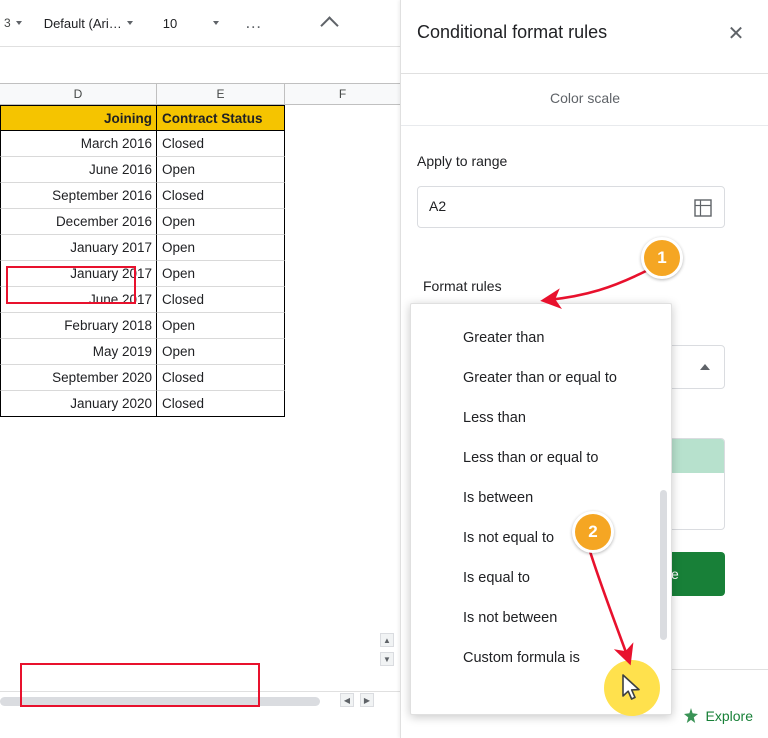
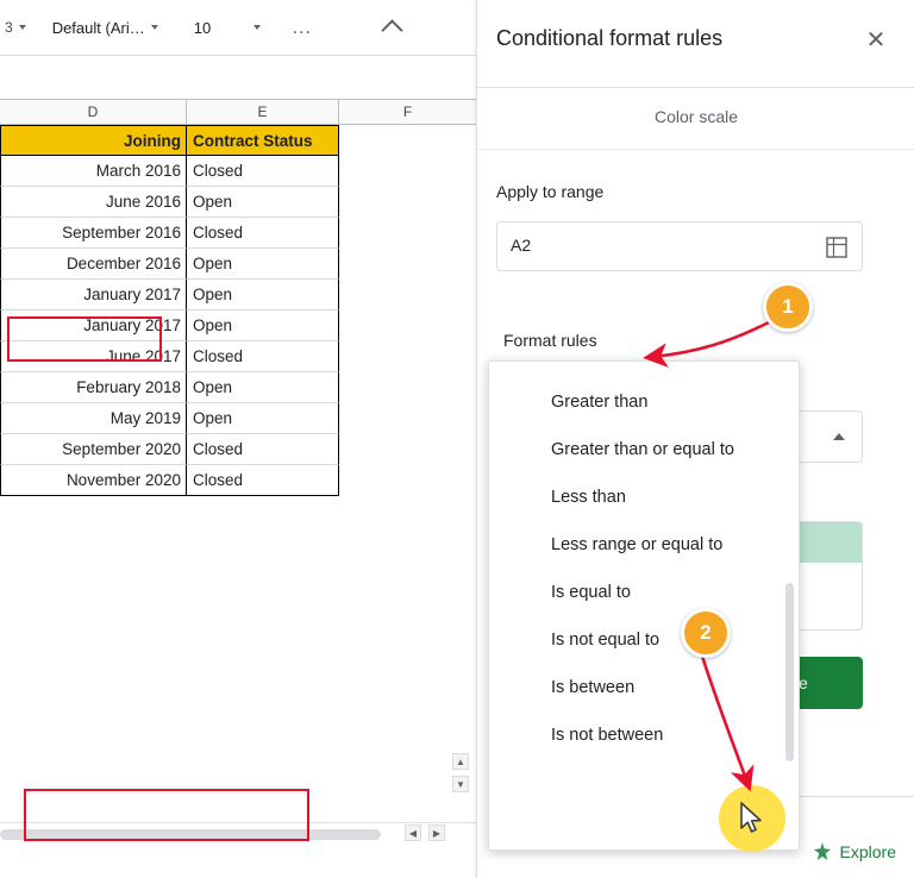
  3
  Default (Ari…
  10
  …
  D
  E
  F
  Joining
  Contract Status
  March 2016
  Closed
  June 2016
  Open
  September 2016
  Closed
  December 2016
  Open
  January 2017
  Open
  January 2017
  Open
  June 2017
  Closed
  February 2018
  Open
  May 2019
  Open
  September 2020
  Closed
- January 2020
+ November 2020
  Closed
  ▲
  ▼
  ◀
  ▶
  Conditional format rules
  ✕
  Color scale
  Apply to range
  A2
  Format rules
  Explore
  Greater than
  Greater than or equal to
  Less than
- Less than or equal to
+ Less range or equal to
- Is between
+ Is equal to
  Is not equal to
- Is equal to
+ Is between
  Is not between
- Custom formula is
  1
  2
